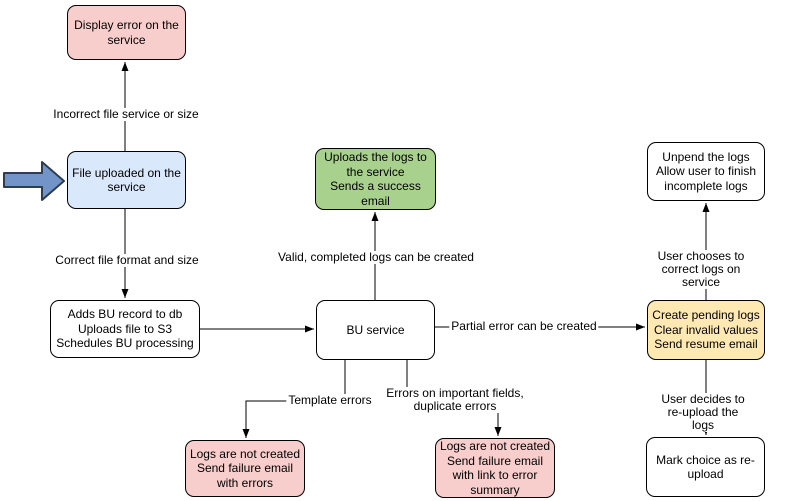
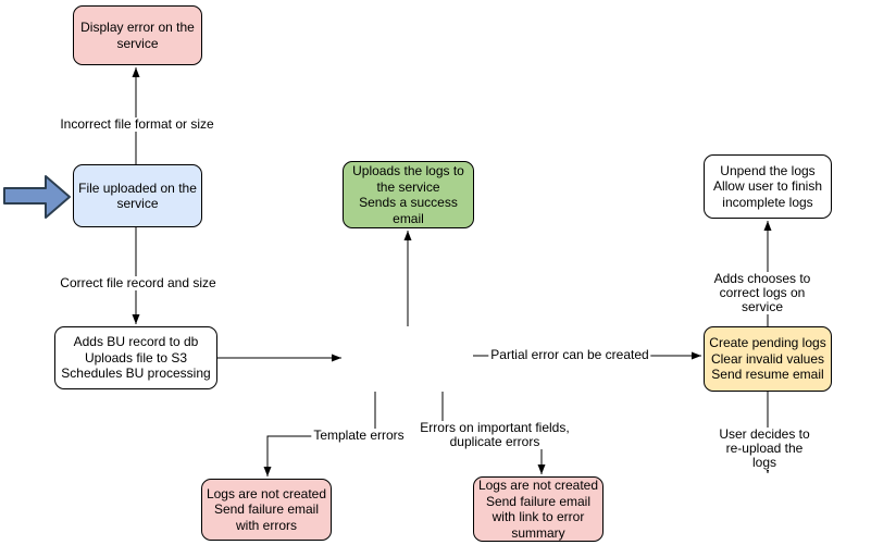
  Display error on the
  service
  File uploaded on the
  service
  Adds BU record to db
  Uploads file to S3
  Schedules BU processing
- BU service
  Uploads the logs to
  the service
  Sends a success
  email
  Unpend the logs
  Allow user to finish
  incomplete logs
  Create pending logs
  Clear invalid values
  Send resume email
  Logs are not created
  Send failure email
  with errors
  Logs are not created
  Send failure email
  with link to error
  summary
- Mark choice as re-
- upload
- Incorrect file service or size
+ Incorrect file format or size
- Correct file format and size
+ Correct file record and size
- Valid, completed logs can be created
  Partial error can be created
  Template errors
  Errors on important fields,
  duplicate errors
- User chooses to correct logs on service
+ Adds chooses to correct logs on service
  User decides to re-upload the logs
